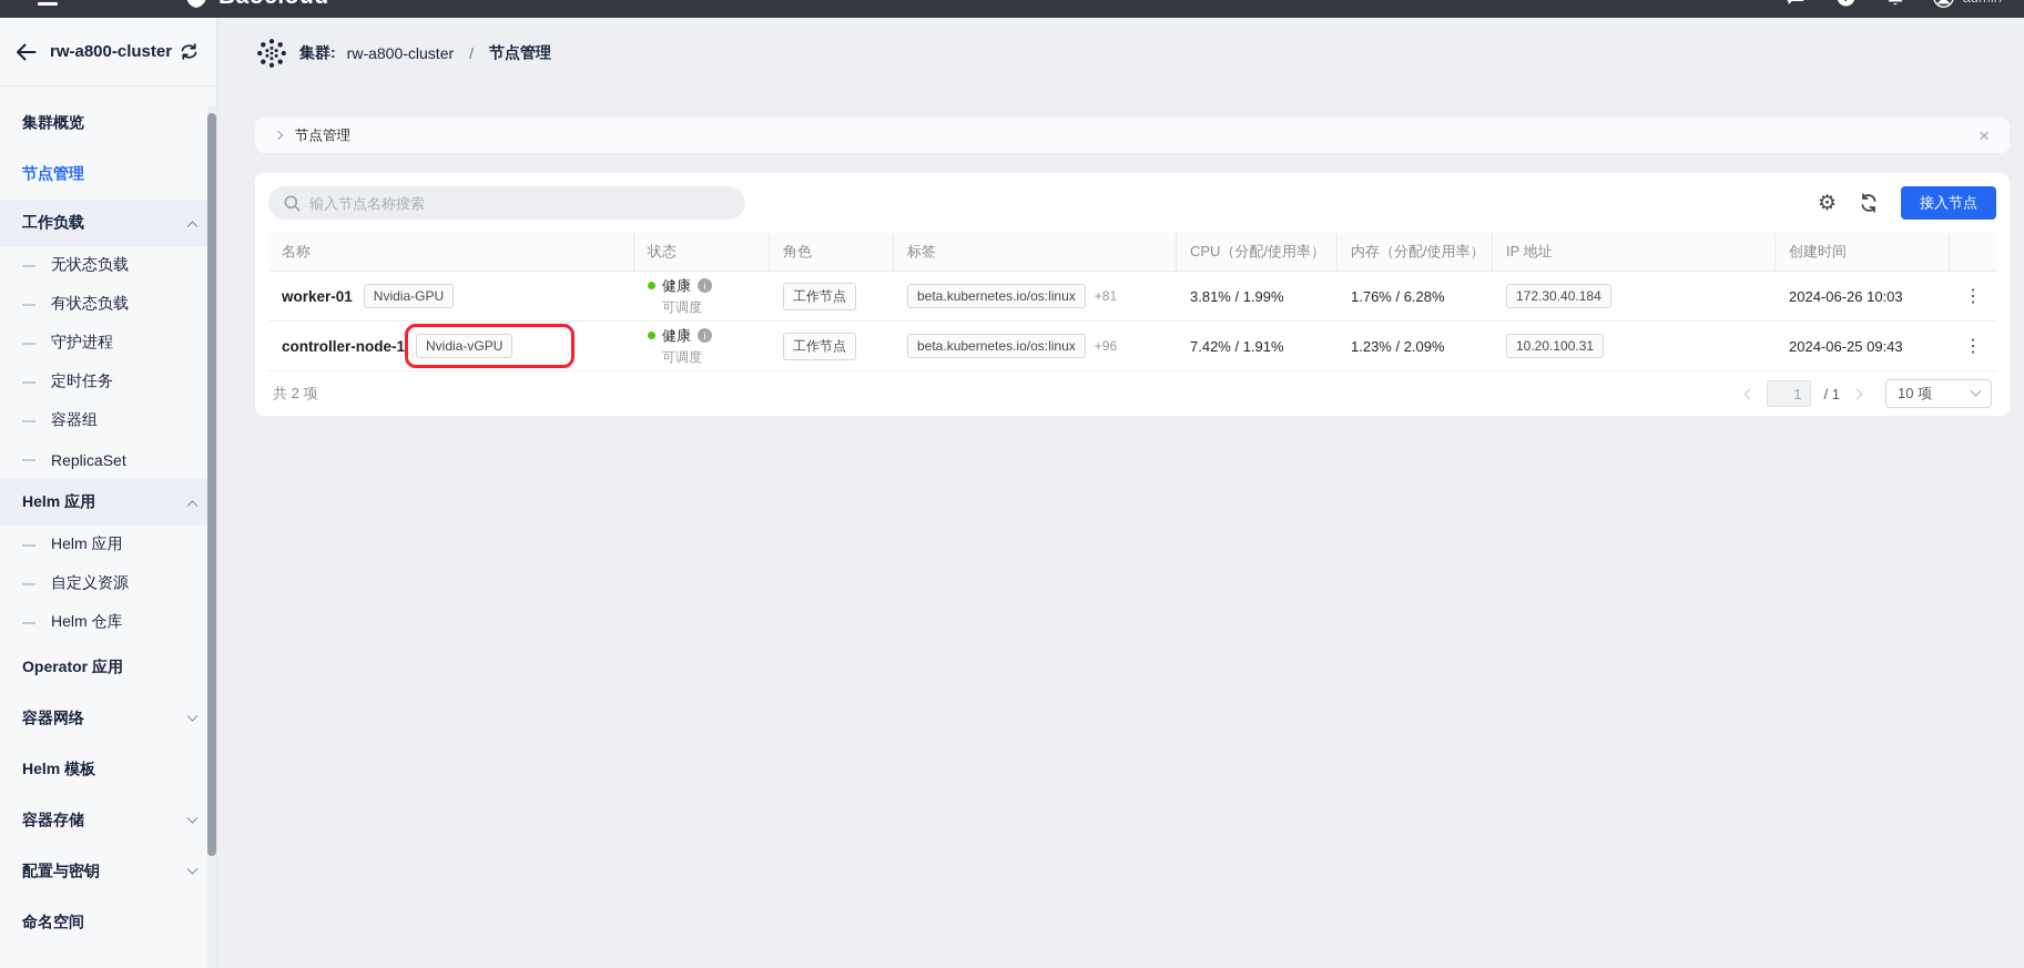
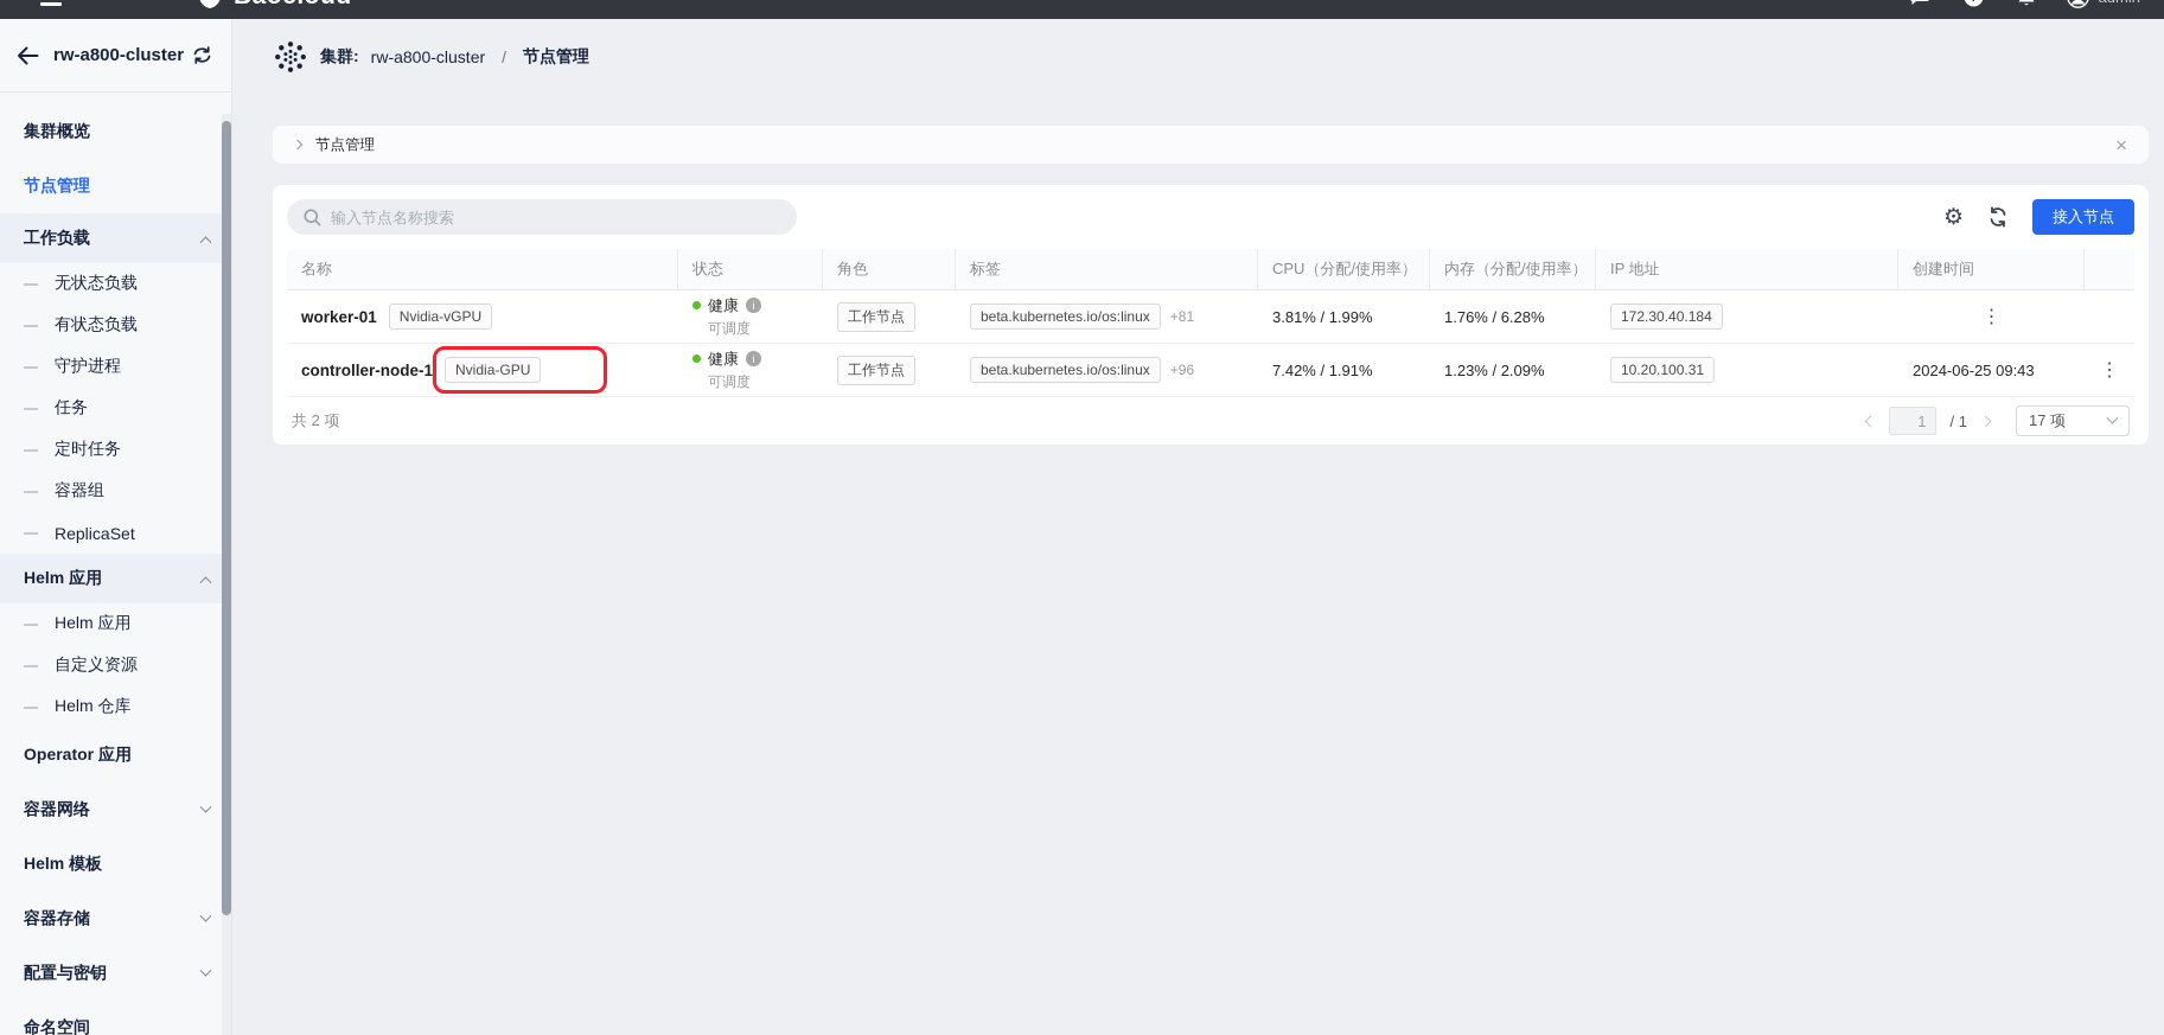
  rw-a800-cluster
  集群概览
  节点管理
  工作负载
  无状态负载
  有状态负载
  守护进程
+ 任务
  定时任务
  容器组
  ReplicaSet
  Helm 应用
  Helm 应用
  自定义资源
  Helm 仓库
  Operator 应用
  容器网络
  Helm 模板
  容器存储
  配置与密钥
  命名空间
  集群:
  rw-a800-cluster
  /
  节点管理
  节点管理
  ×
  输入节点名称搜索
  ⚙
  接入节点
  名称
  状态
  角色
  标签
  CPU（分配/使用率）
  内存（分配/使用率）
  IP 地址
  创建时间
  worker-01
- Nvidia-GPU
+ Nvidia-vGPU
  健康
  i
  可调度
  工作节点
  beta.kubernetes.io/os:linux
  +81
  3.81% / 1.99%
  1.76% / 6.28%
  172.30.40.184
- 2024-06-26 10:03
  ⋮
  controller-node-1
- Nvidia-vGPU
+ Nvidia-GPU
  健康
  i
  可调度
  工作节点
  beta.kubernetes.io/os:linux
  +96
  7.42% / 1.91%
  1.23% / 2.09%
  10.20.100.31
  2024-06-25 09:43
  ⋮
  共 2 项
  1
  / 1
- 10 项
+ 17 项
